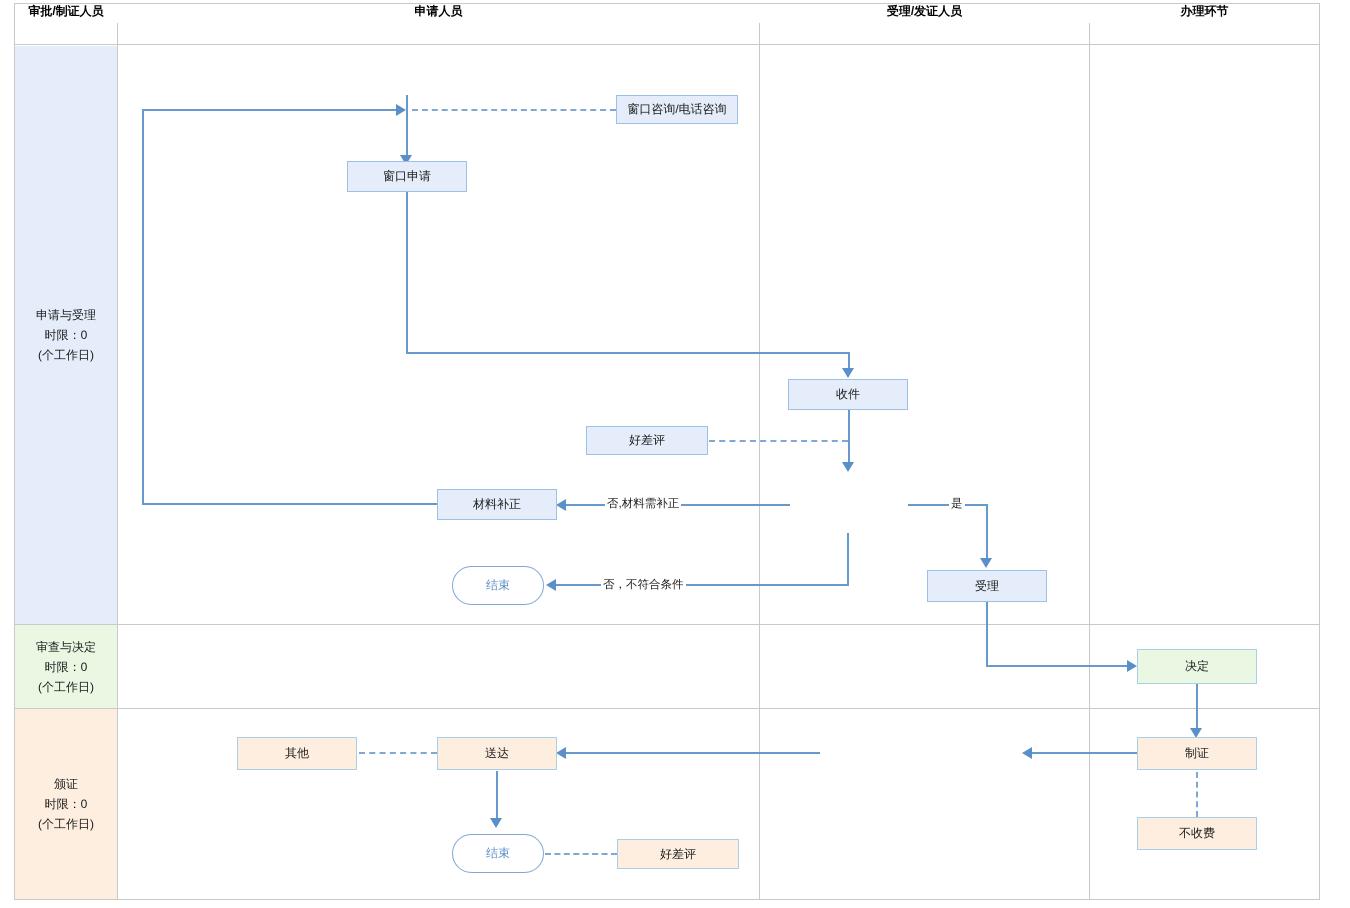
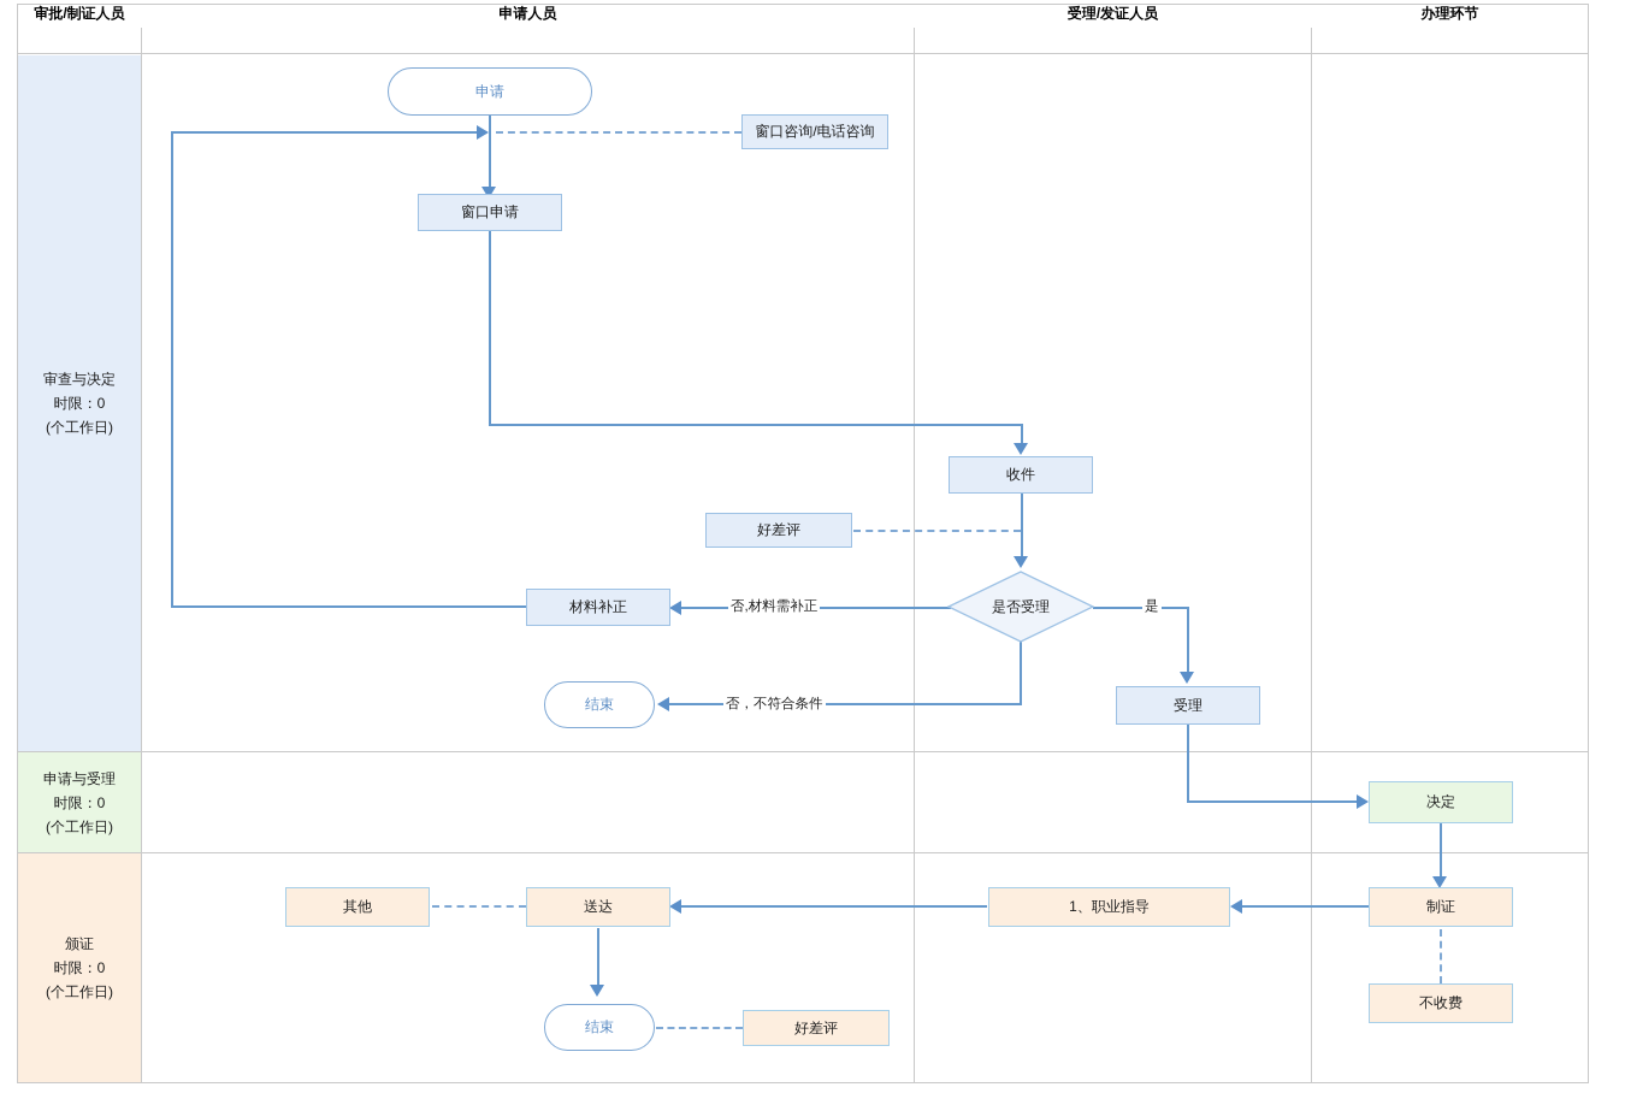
  审批/制证人员
  申请人员
  受理/发证人员
  办理环节
- 申请与受理
+ 审查与决定
  时限：0
  (个工作日)
- 审查与决定
+ 申请与受理
  时限：0
  (个工作日)
  颁证
  时限：0
  (个工作日)
  否,材料需补正
  否，不符合条件
  是
+ 申请
  窗口咨询/电话咨询
  窗口申请
  收件
  好差评
+ 是否受理
  材料补正
  结束
  受理
  决定
  制证
  不收费
+ 1、职业指导
  送达
  其他
  结束
  好差评
